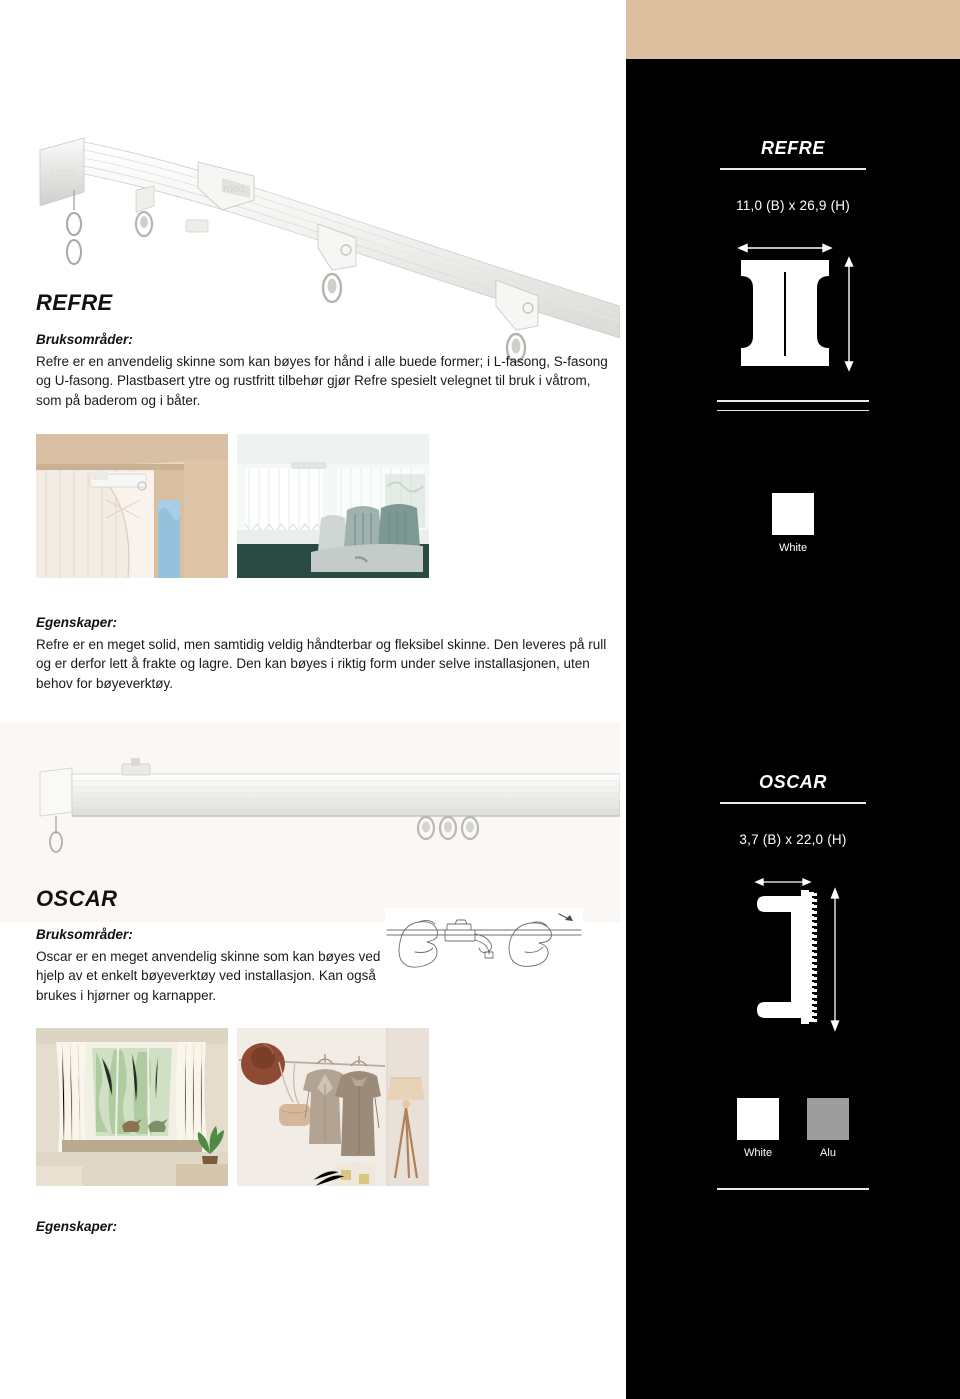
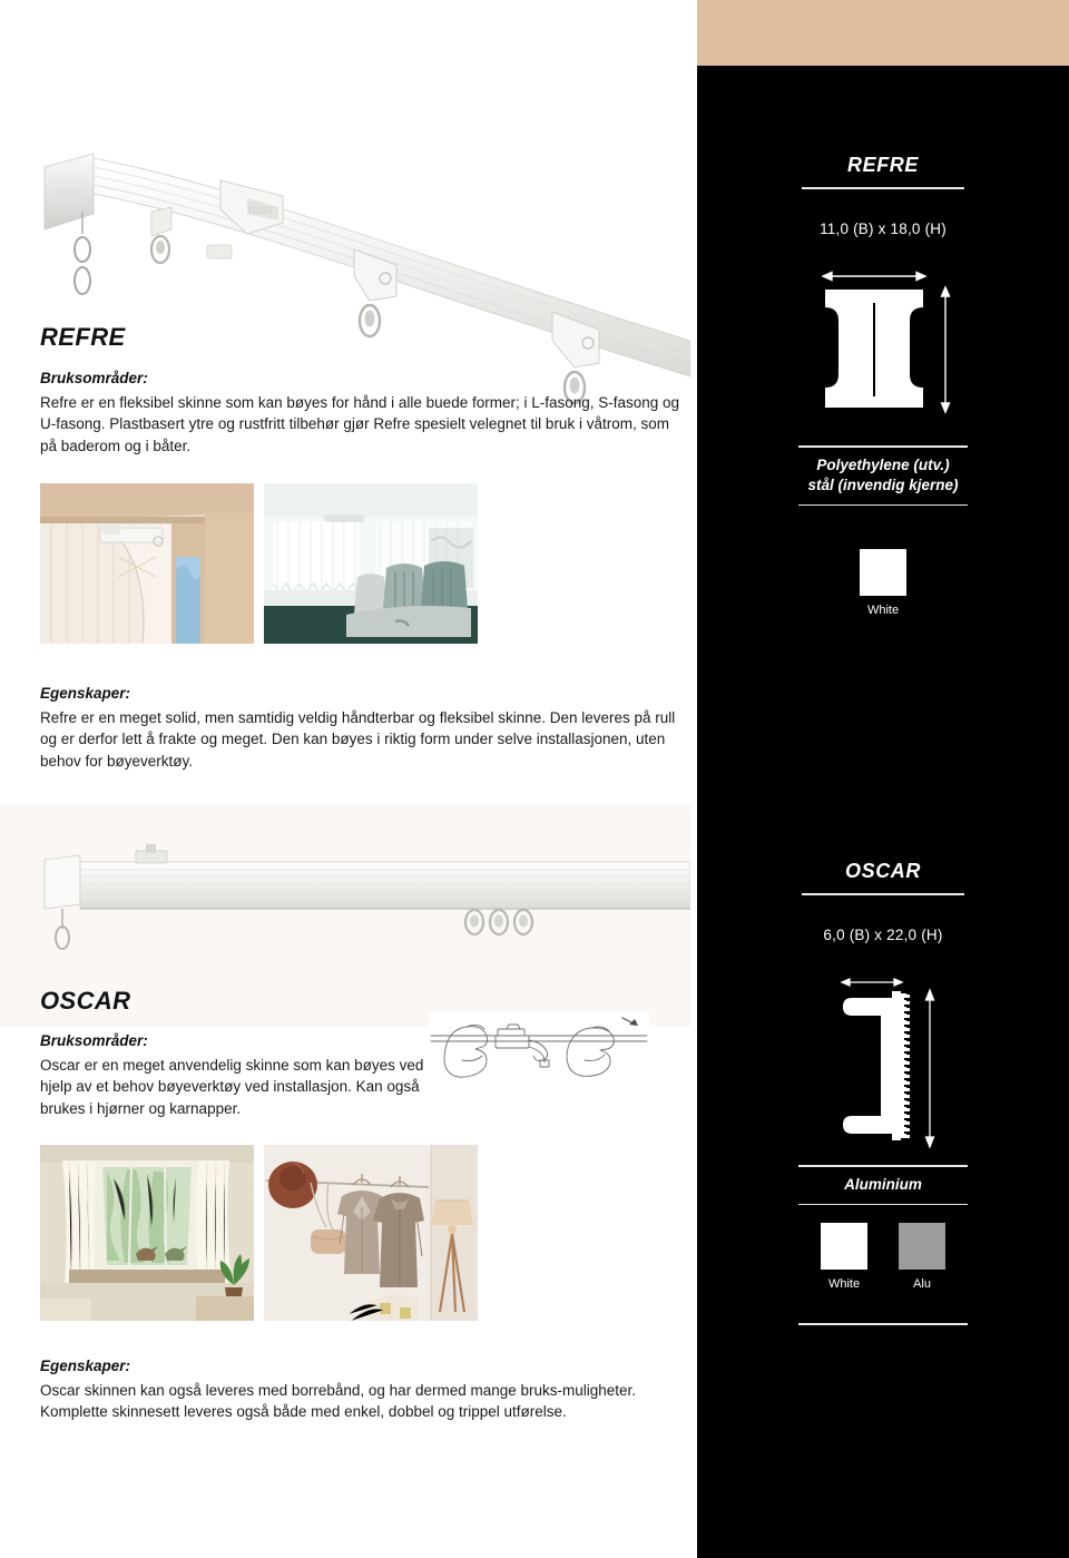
  TOSO
  REFRE
  Bruksområder:
- Refre er en anvendelig skinne som kan bøyes for hånd i alle buede former; i L-fasong, S-fasong og U-fasong. Plastbasert ytre og rustfritt tilbehør gjør Refre spesielt velegnet til bruk i våtrom, som på baderom og i båter.
+ Refre er en fleksibel skinne som kan bøyes for hånd i alle buede former; i L-fasong, S-fasong og U-fasong. Plastbasert ytre og rustfritt tilbehør gjør Refre spesielt velegnet til bruk i våtrom, som på baderom og i båter.
  Egenskaper:
- Refre er en meget solid, men samtidig veldig håndterbar og fleksibel skinne. Den leveres på rull og er derfor lett å frakte og lagre. Den kan bøyes i riktig form under selve installasjonen, uten behov for bøyeverktøy.
+ Refre er en meget solid, men samtidig veldig håndterbar og fleksibel skinne. Den leveres på rull og er derfor lett å frakte og meget. Den kan bøyes i riktig form under selve installasjonen, uten behov for bøyeverktøy.
  REFRE
- 11,0 (B) x 26,9 (H)
+ 11,0 (B) x 18,0 (H)
+ Polyethylene (utv.)
+ stål (invendig kjerne)
  White
  OSCAR
  Bruksområder:
- Oscar er en meget anvendelig skinne som kan bøyes ved hjelp av et enkelt bøyeverktøy ved installasjon. Kan også brukes i hjørner og karnapper.
+ Oscar er en meget anvendelig skinne som kan bøyes ved hjelp av et behov bøyeverktøy ved installasjon. Kan også brukes i hjørner og karnapper.
  Egenskaper:
+ Oscar skinnen kan også leveres med borrebånd, og har dermed mange bruks-muligheter. Komplette skinnesett leveres også både med enkel, dobbel og trippel utførelse.
  OSCAR
- 3,7 (B) x 22,0 (H)
+ 6,0 (B) x 22,0 (H)
+ Aluminium
  White
  Alu
